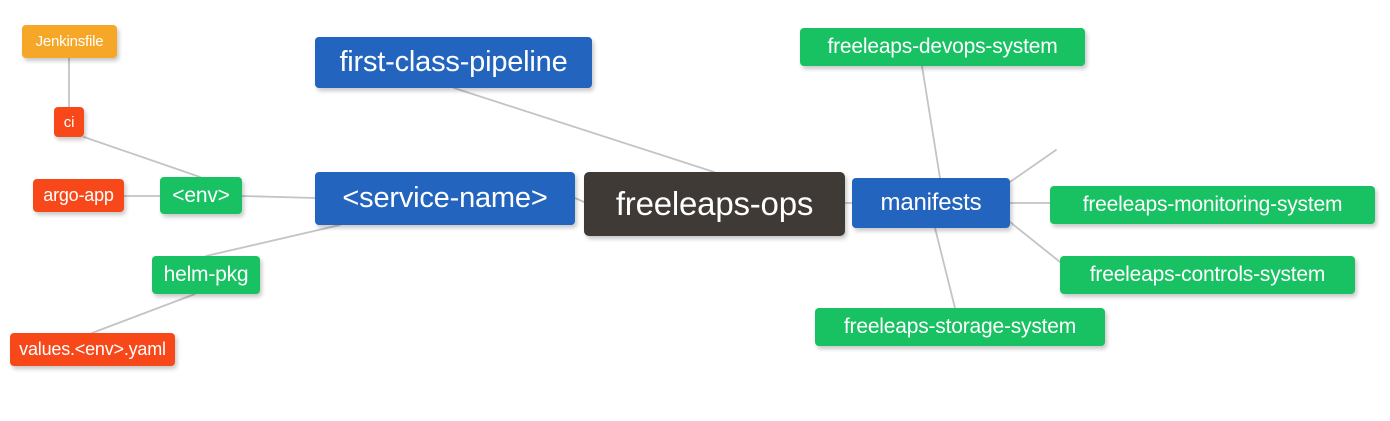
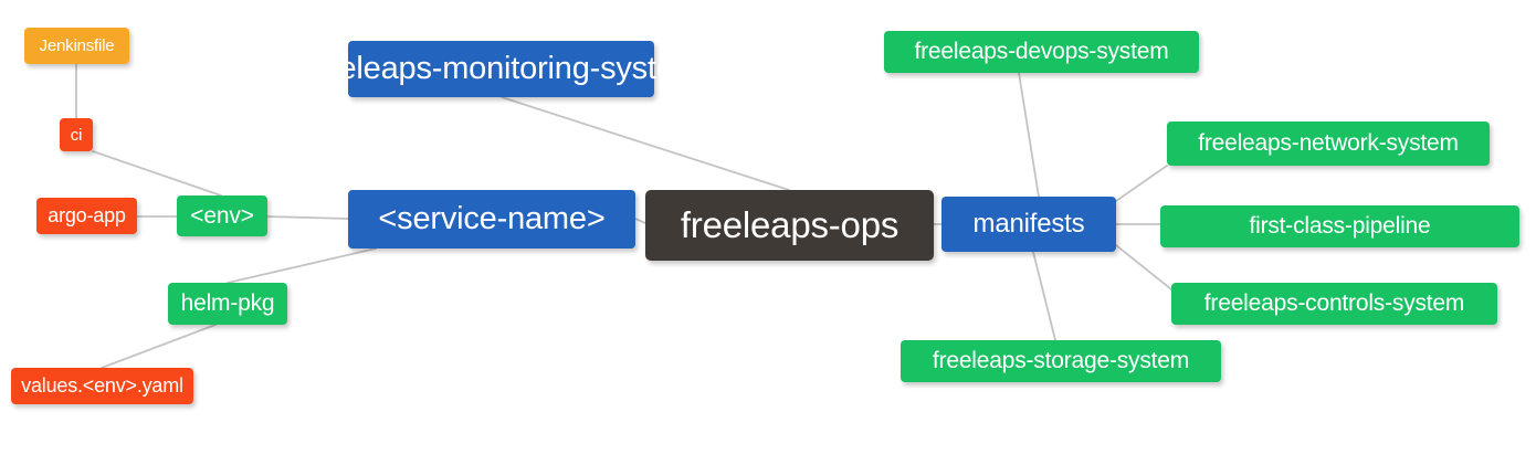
  freeleaps-ops
- first-class-pipeline
+ freeleaps-monitoring-system
  <service-name>
  manifests
  <env>
  helm-pkg
  Jenkinsfile
  ci
  argo-app
  values.<env>.yaml
  freeleaps-devops-system
+ freeleaps-network-system
- freeleaps-monitoring-system
+ first-class-pipeline
  freeleaps-controls-system
  freeleaps-storage-system
